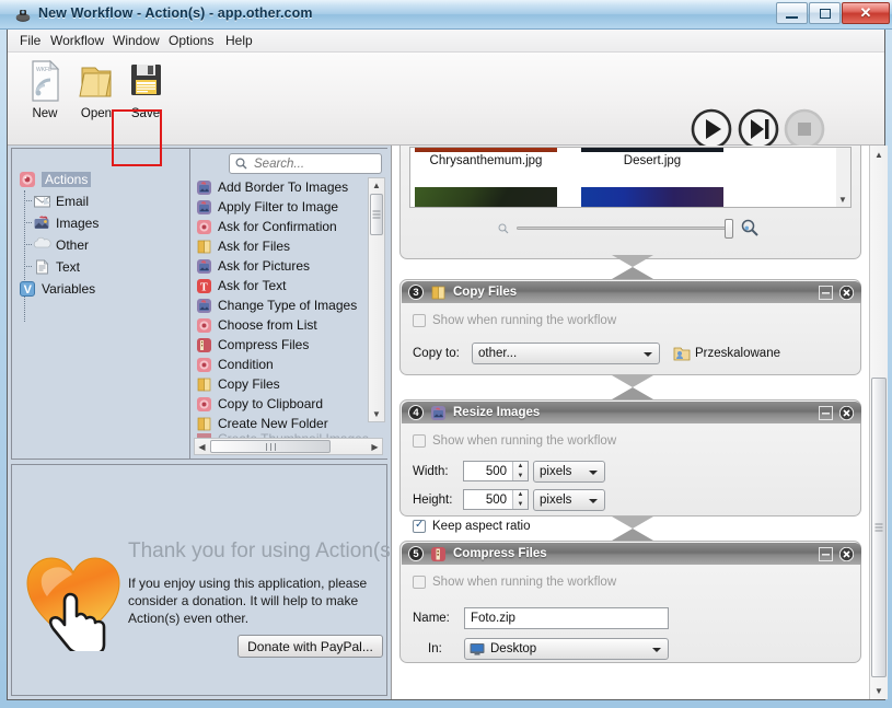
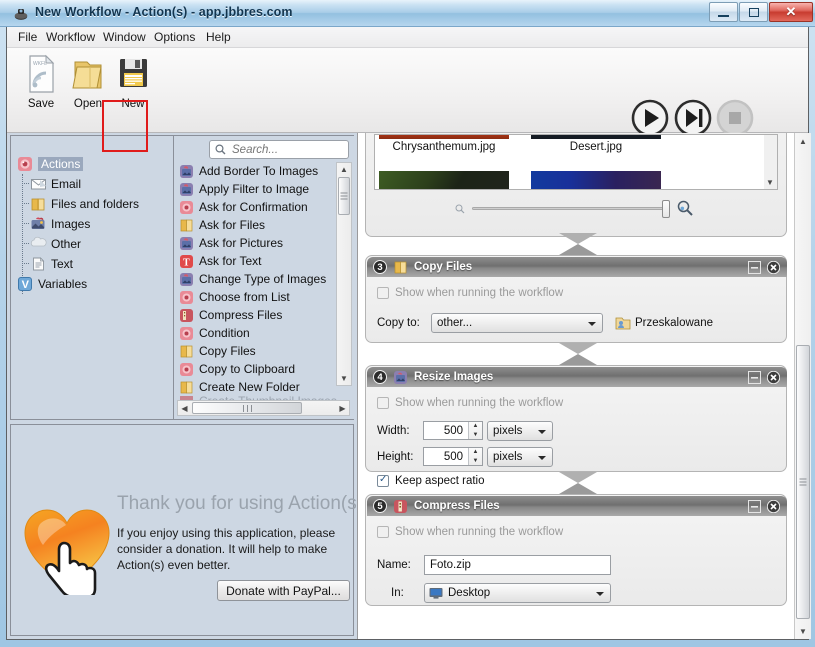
- New Workflow - Action(s) - app.other.com
+ New Workflow - Action(s) - app.jbbres.com
  ✕
  File
  Workflow
  Window
  Options
  Help
- New
+ Save
  Open
- Save
+ New
  Actions
  Email
+ Files and folders
  Images
  Other
  Text
  V
  Variables
  Search...
  Add Border To Images
  Apply Filter to Image
  Ask for Confirmation
  Ask for Files
  Ask for Pictures
  T
  Ask for Text
  Change Type of Images
  Choose from List
  Compress Files
  Condition
  Copy Files
  Copy to Clipboard
  Create New Folder
  ▲
  ▼
  ◀
  ▶
  Thank you for using Action(s
- If you enjoy using this application, please consider a donation. It will help to make Action(s) even other.
+ If you enjoy using this application, please consider a donation. It will help to make Action(s) even better.
  Donate with PayPal...
  Chrysanthemum.jpg
  Desert.jpg
  ▼
  3
  Copy Files
  Show when running the workflow
  Copy to:
  other...
  Przeskalowane
  4
  Resize Images
  Show when running the workflow
  Width:
  500
  pixels
  Height:
  500
  pixels
  Keep aspect ratio
  5
  Compress Files
  Show when running the workflow
  Name:
  Foto.zip
  In:
  Desktop
  ▲
  ▼
